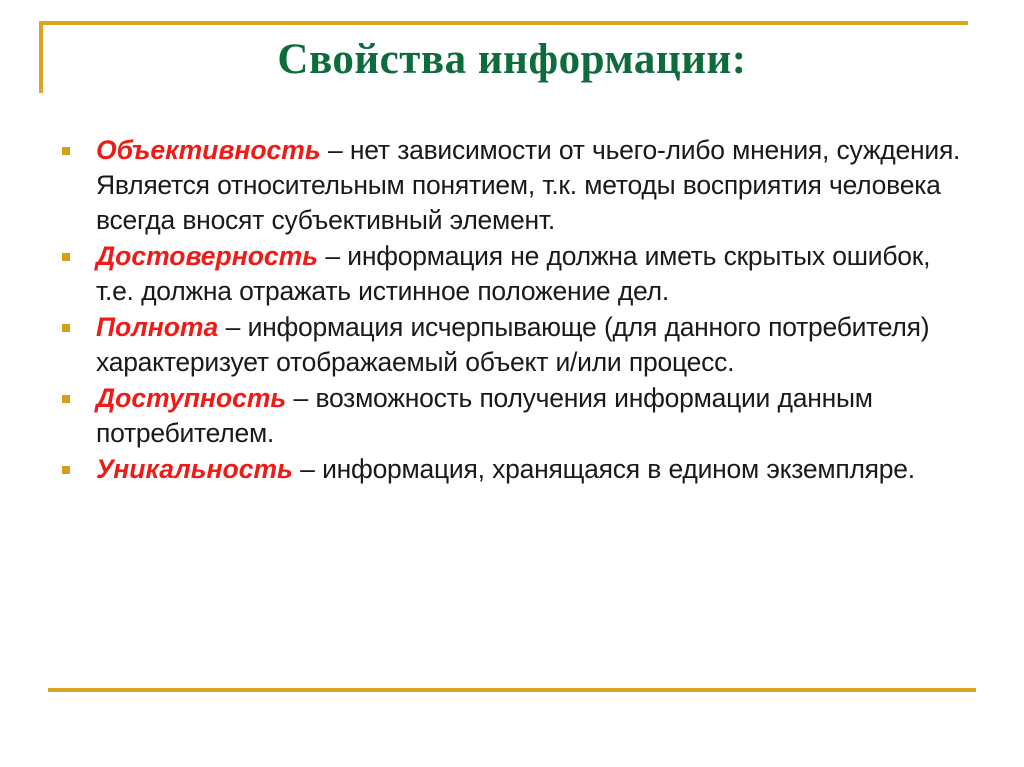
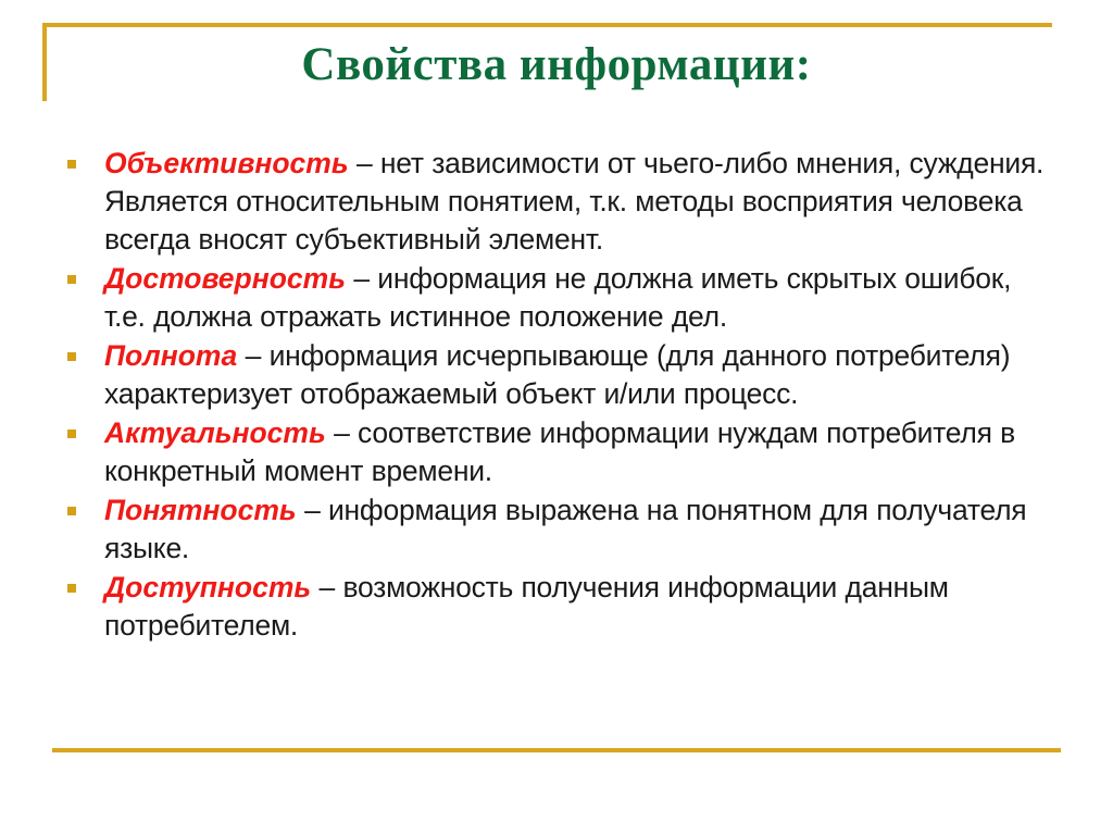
  Свойства информации:
  Объективность – нет зависимости от чьего-либо мнения, суждения. Является относительным понятием, т.к. методы восприятия человека всегда вносят субъективный элемент.
  Достоверность – информация не должна иметь скрытых ошибок, т.е. должна отражать истинное положение дел.
  Полнота – информация исчерпывающе (для данного потребителя) характеризует отображаемый объект и/или процесс.
+ Актуальность – соответствие информации нуждам потребителя в конкретный момент времени.
+ Понятность – информация выражена на понятном для получателя языке.
  Доступность – возможность получения информации данным потребителем.
- Уникальность – информация, хранящаяся в едином экземпляре.
